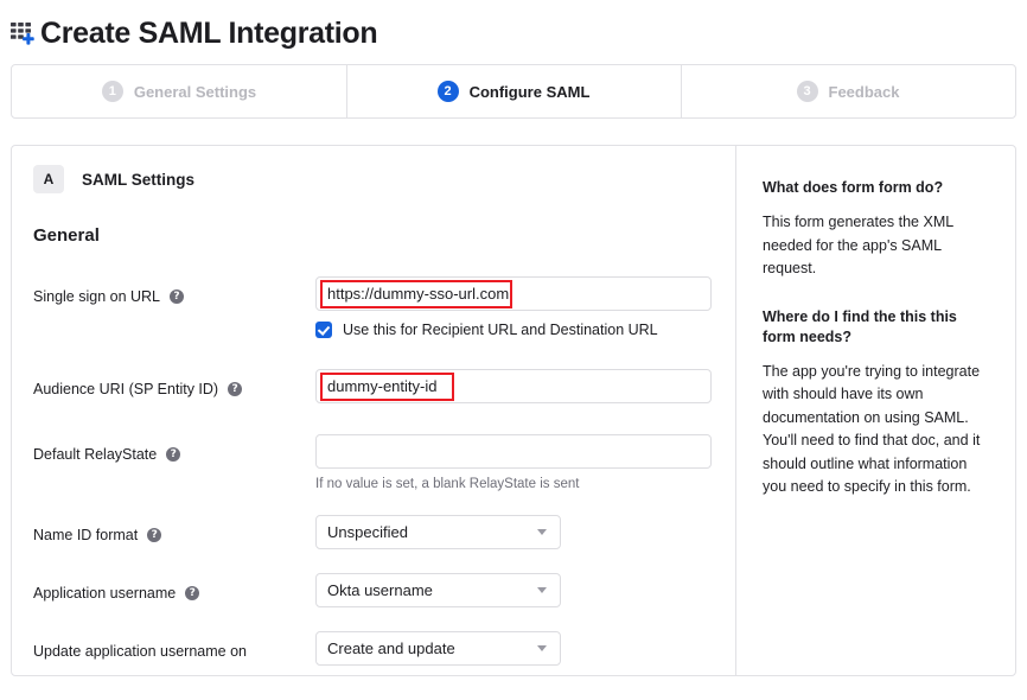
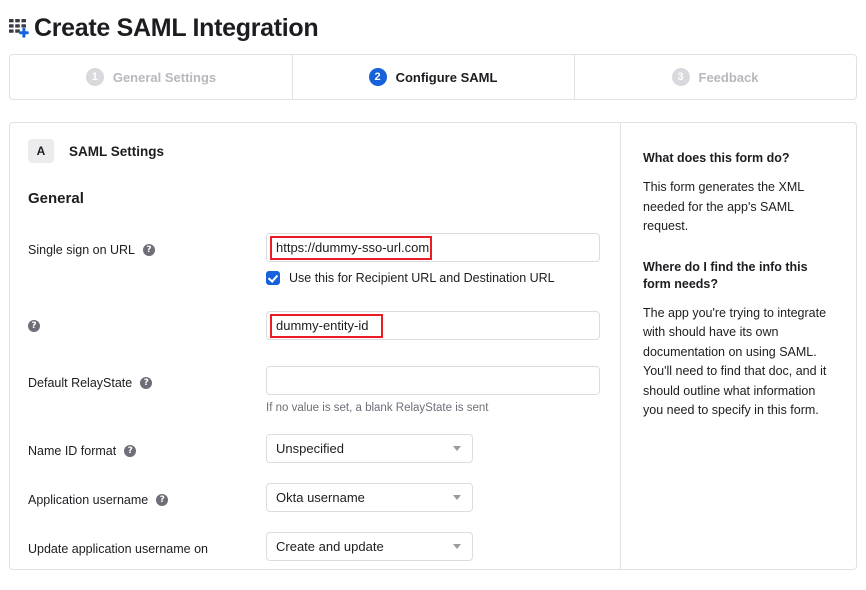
  Create SAML Integration
  1
  General Settings
  2
  Configure SAML
  3
  Feedback
  A
  SAML Settings
  General
  Single sign on URL
  ?
  https://dummy-sso-url.com
  Use this for Recipient URL and Destination URL
- Audience URI (SP Entity ID)
  ?
  dummy-entity-id
  Default RelayState
  ?
  If no value is set, a blank RelayState is sent
  Name ID format
  ?
  Unspecified
  Application username
  ?
  Okta username
  Update application username on
  Create and update
- What does form form do?
+ What does this form do?
  This form generates the XML needed for the app's SAML request.
- Where do I find the this this form needs?
+ Where do I find the info this form needs?
  The app you're trying to integrate with should have its own documentation on using SAML. You'll need to find that doc, and it should outline what information you need to specify in this form.
